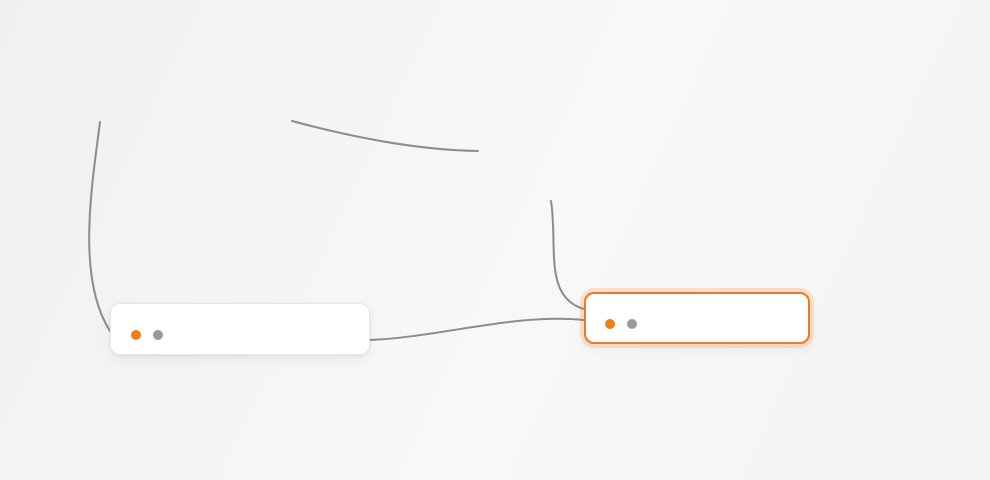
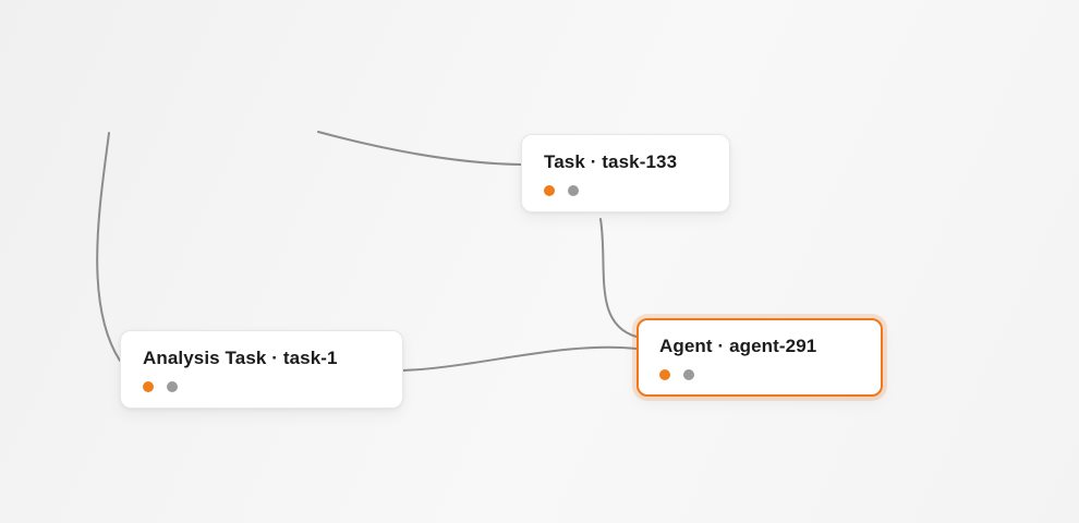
+ Task · task-133
+ Analysis Task · task-1
+ Agent · agent-291
